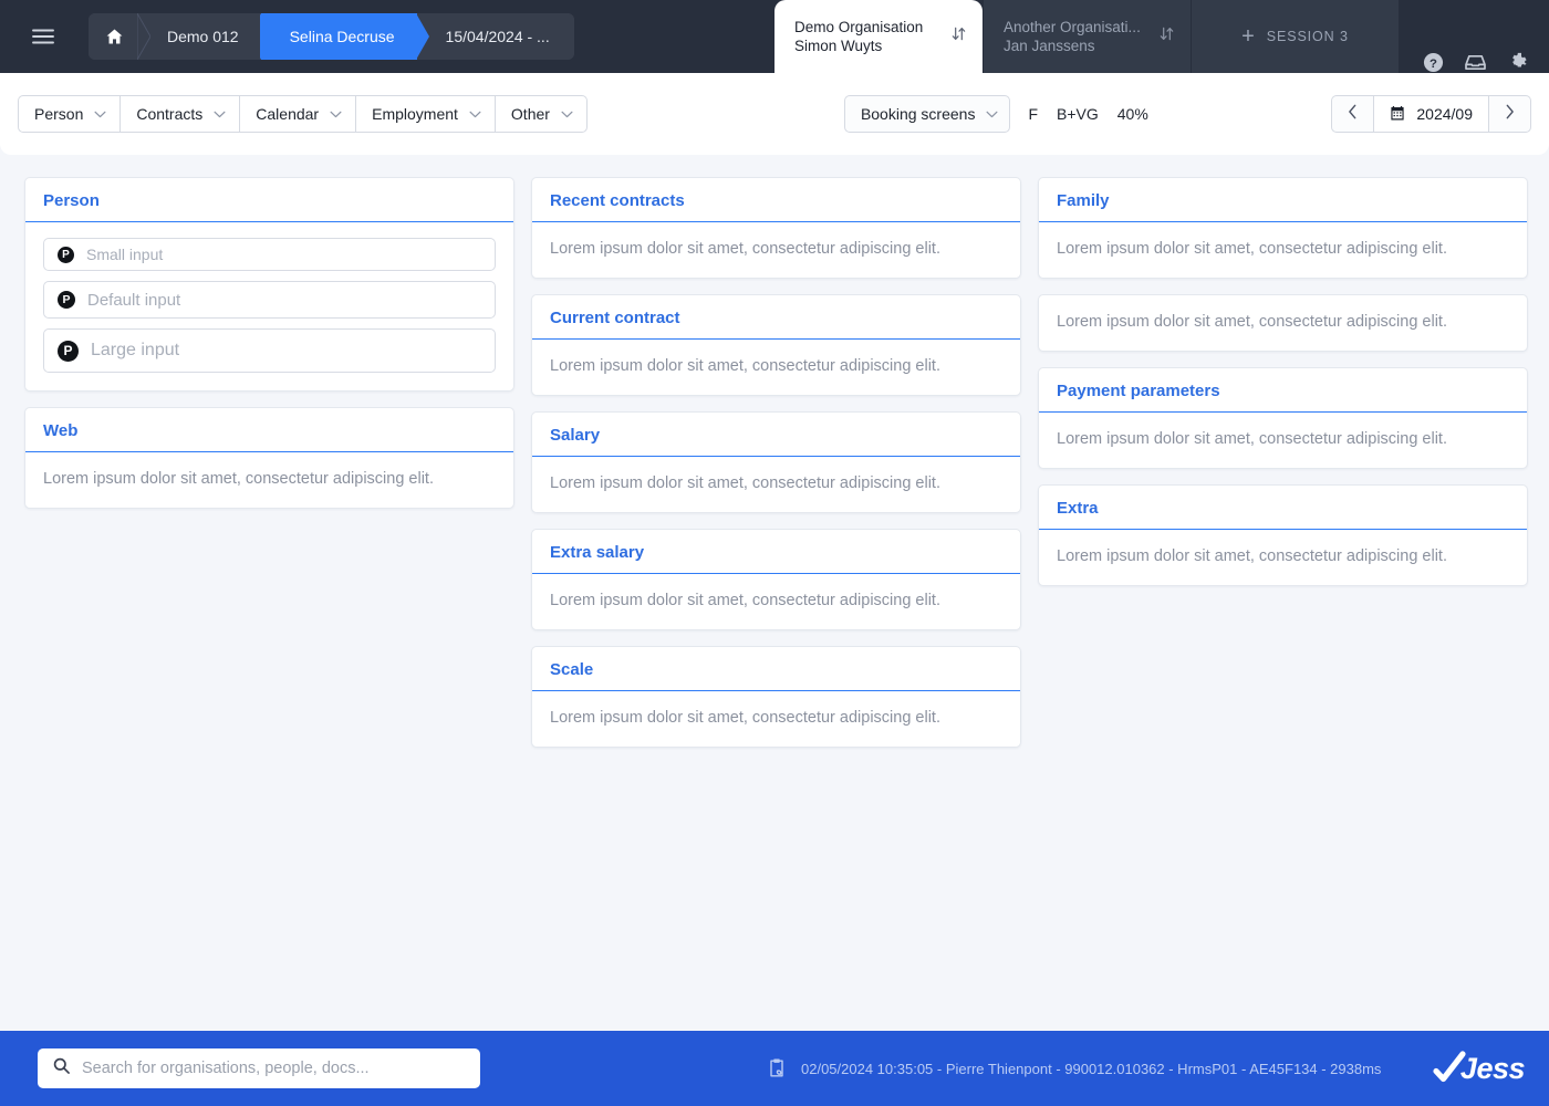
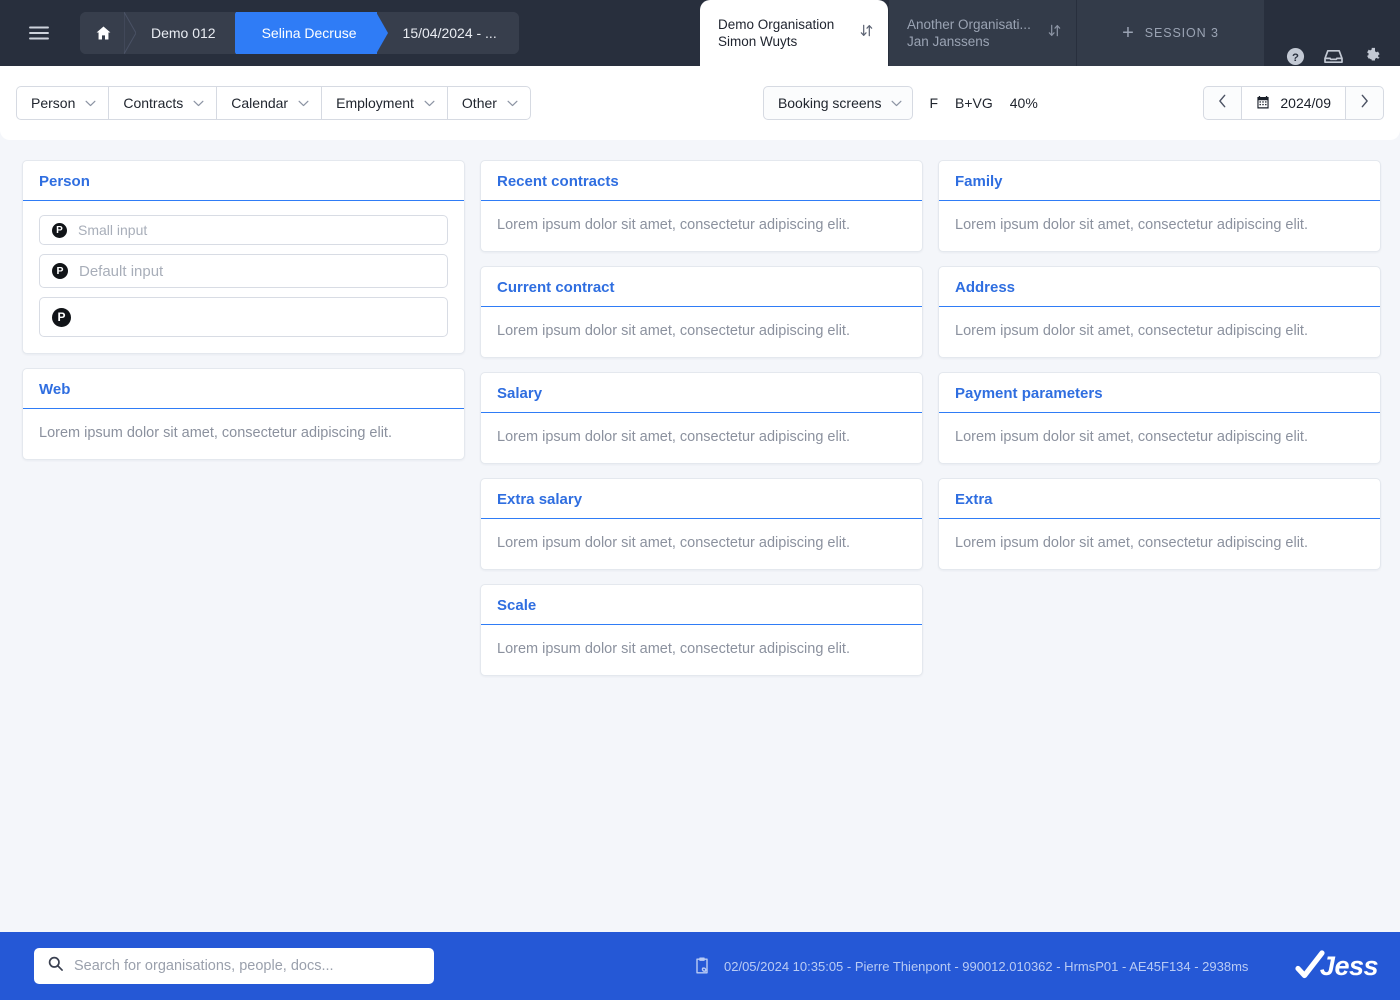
  Demo 012
  Selina Decruse
  15/04/2024 - ...
  Demo Organisation
  Simon Wuyts
  Another Organisati...
  Jan Janssens
  +
  SESSION 3
  ?
  Person
  Contracts
  Calendar
  Employment
  Other
  Booking screens
  F
  B+VG
  40%
  2024/09
  Person
  P
  Small input
  P
  Default input
  P
- Large input
  Web
  Lorem ipsum dolor sit amet, consectetur adipiscing elit.
  Recent contracts
  Lorem ipsum dolor sit amet, consectetur adipiscing elit.
  Current contract
  Lorem ipsum dolor sit amet, consectetur adipiscing elit.
  Salary
  Lorem ipsum dolor sit amet, consectetur adipiscing elit.
  Extra salary
  Lorem ipsum dolor sit amet, consectetur adipiscing elit.
  Scale
  Lorem ipsum dolor sit amet, consectetur adipiscing elit.
  Family
  Lorem ipsum dolor sit amet, consectetur adipiscing elit.
+ Address
  Lorem ipsum dolor sit amet, consectetur adipiscing elit.
  Payment parameters
  Lorem ipsum dolor sit amet, consectetur adipiscing elit.
  Extra
  Lorem ipsum dolor sit amet, consectetur adipiscing elit.
  Search for organisations, people, docs...
  02/05/2024 10:35:05 - Pierre Thienpont - 990012.010362 - HrmsP01 - AE45F134 - 2938ms
  Jess
